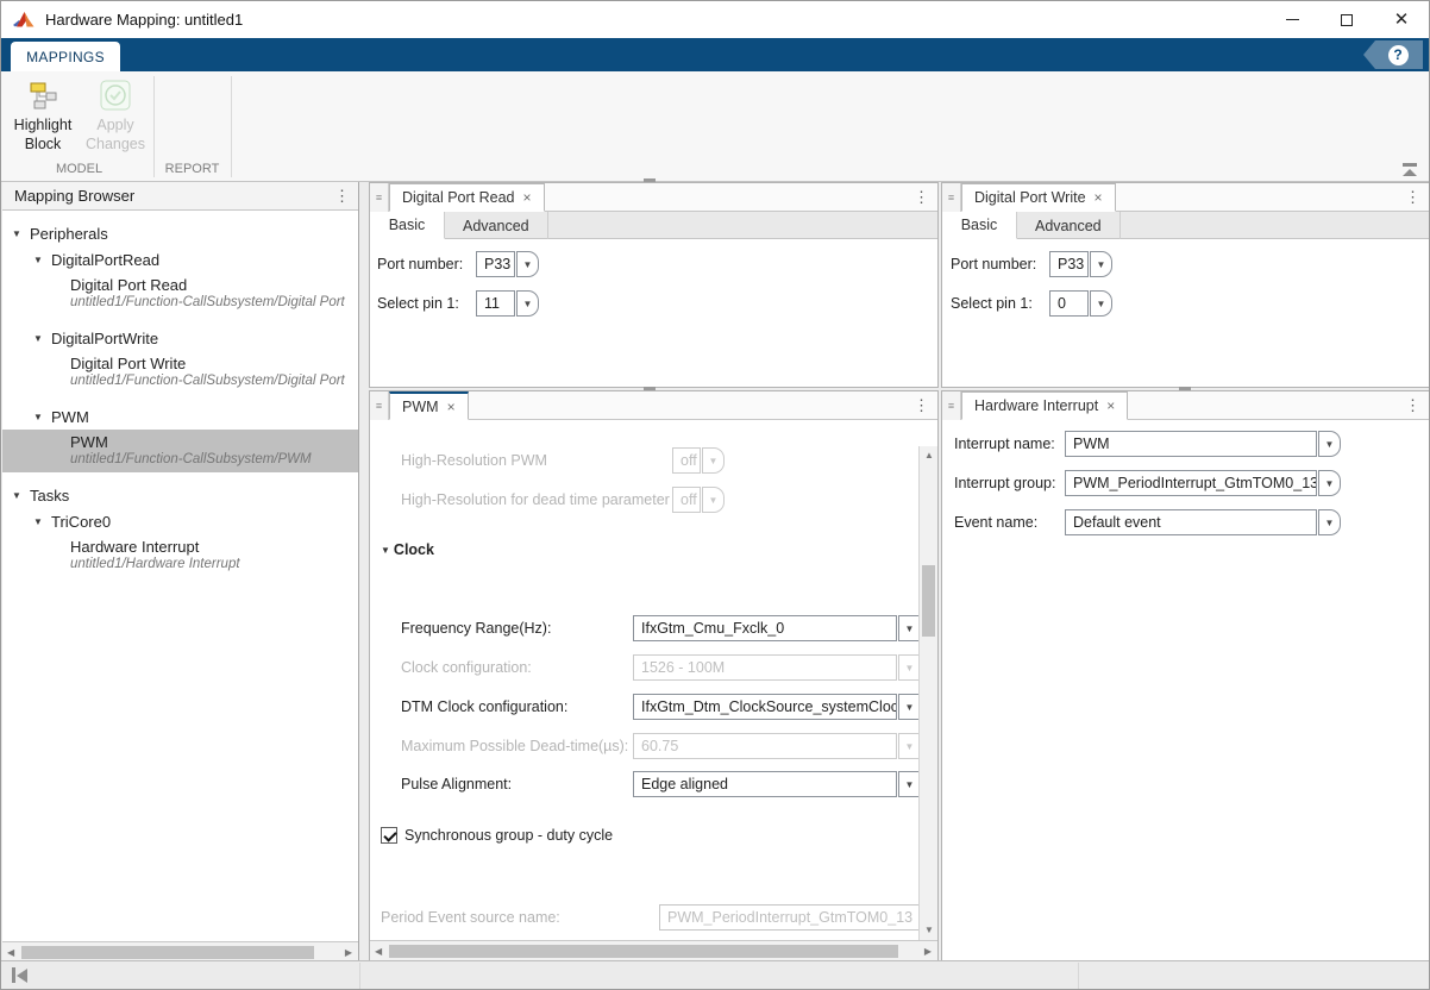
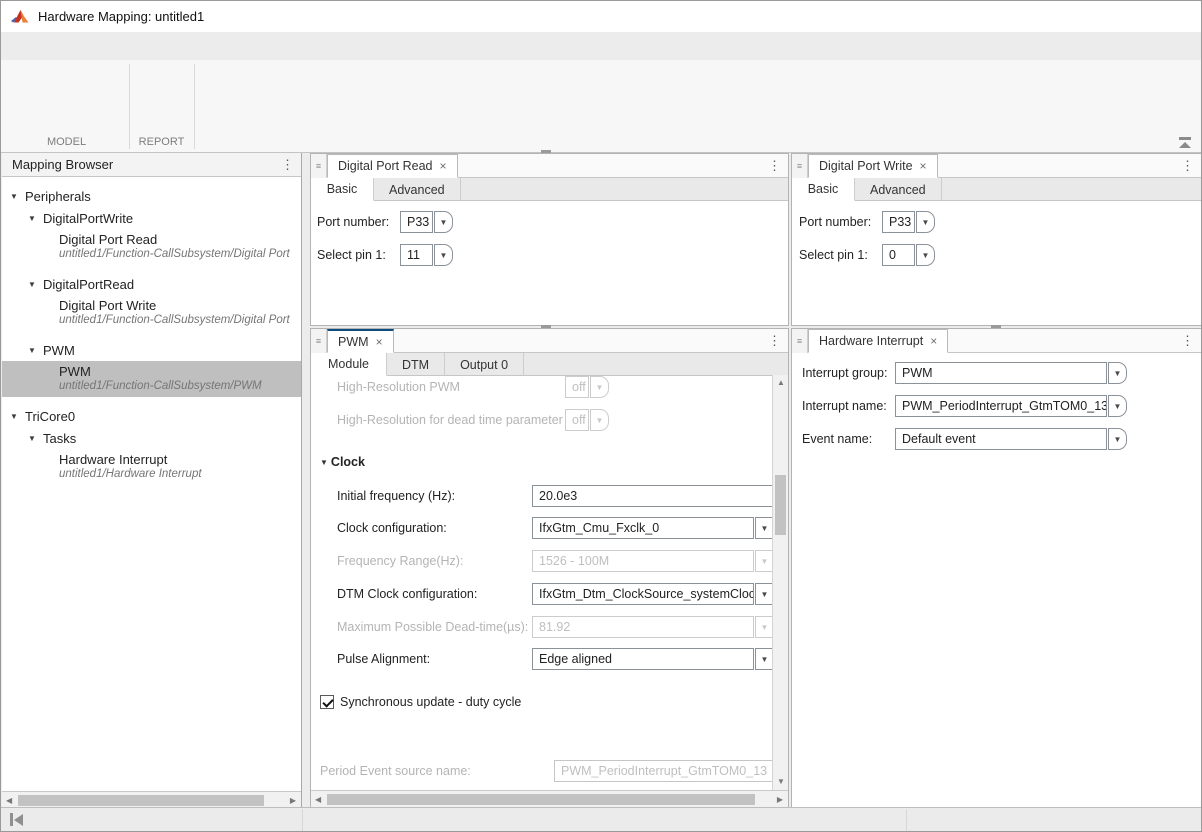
  Hardware Mapping: untitled1
- ✕
- MAPPINGS
- ?
- Highlight
- Block
- Apply
- Changes
  MODEL
  REPORT
  Mapping Browser
  ⋮
  ▼
  Peripherals
  ▼
- DigitalPortRead
+ DigitalPortWrite
  Digital Port Read
  untitled1/Function-CallSubsystem/Digital Port
  ▼
- DigitalPortWrite
+ DigitalPortRead
  Digital Port Write
  untitled1/Function-CallSubsystem/Digital Port
  ▼
  PWM
  PWM
  untitled1/Function-CallSubsystem/PWM
  ▼
- Tasks
+ TriCore0
  ▼
- TriCore0
+ Tasks
  Hardware Interrupt
  untitled1/Hardware Interrupt
  ◀
  ▶
  ≡
  Digital Port Read
  ×
  ⋮
  Basic
  Advanced
  Port number:
  P33
  ▼
  Select pin 1:
  11
  ▼
  ≡
  Digital Port Write
  ×
  ⋮
  Basic
  Advanced
  Port number:
  P33
  ▼
  Select pin 1:
  0
  ▼
  ≡
  PWM
  ×
  ⋮
+ Module
+ DTM
+ Output 0
  High-Resolution PWM
  off
  ▼
  High-Resolution for dead time parameter
  off
  ▼
  ▼
  Clock
+ Initial frequency (Hz):
+ 20.0e3
- Frequency Range(Hz):
+ Clock configuration:
  IfxGtm_Cmu_Fxclk_0
  ▼
- Clock configuration:
+ Frequency Range(Hz):
  1526 - 100M
  ▼
  DTM Clock configuration:
  IfxGtm_Dtm_ClockSource_systemCloc
  ▼
  Maximum Possible Dead-time(µs):
- 60.75
+ 81.92
  ▼
  Pulse Alignment:
  Edge aligned
  ▼
- Synchronous group - duty cycle
+ Synchronous update - duty cycle
  Period Event source name:
  PWM_PeriodInterrupt_GtmTOM0_13
  ▲
  ▼
  ◀
  ▶
  ≡
  Hardware Interrupt
  ×
  ⋮
- Interrupt name:
+ Interrupt group:
  PWM
  ▼
- Interrupt group:
+ Interrupt name:
  PWM_PeriodInterrupt_GtmTOM0_13
  ▼
  Event name:
  Default event
  ▼
